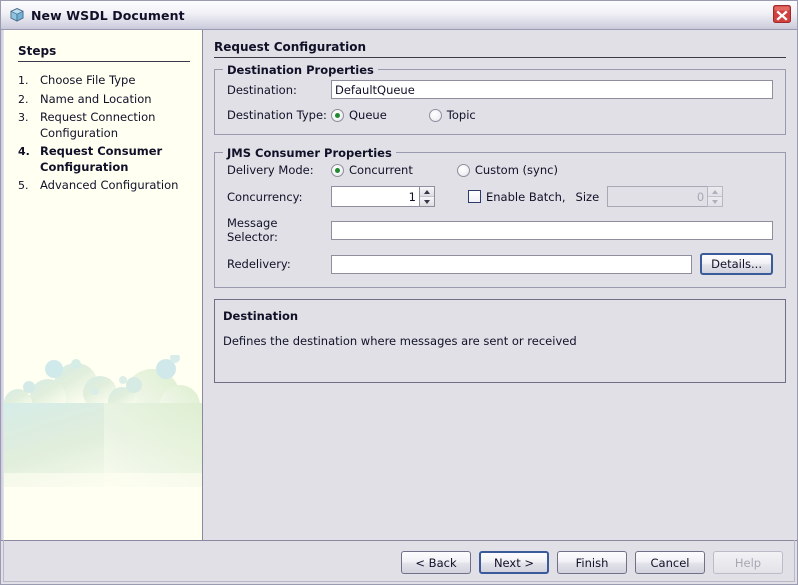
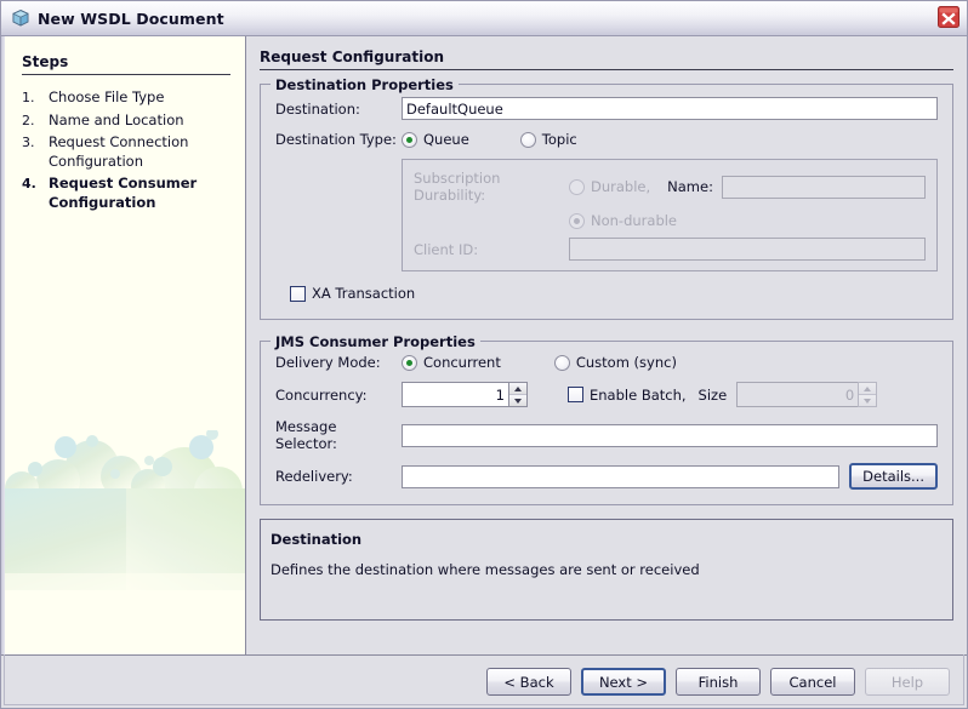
  New WSDL Document
  Steps
  1.
  Choose File Type
  2.
  Name and Location
  3.
  Request Connection Configuration
  4.
  Request Consumer Configuration
- 5.
- Advanced Configuration
  Request Configuration
  Destination Properties
  Destination:
  DefaultQueue
  Destination Type:
  Queue
  Topic
+ Subscription Durability:
+ Durable,
+ Name:
+ Non-durable
+ Client ID:
+ XA Transaction
  JMS Consumer Properties
  Delivery Mode:
  Concurrent
  Custom (sync)
  Concurrency:
  1
  Enable Batch,
  Size
  0
  Message Selector:
  Redelivery:
  Details...
  Destination
  Defines the destination where messages are sent or received
  < Back
  Next >
  Finish
  Cancel
  Help
